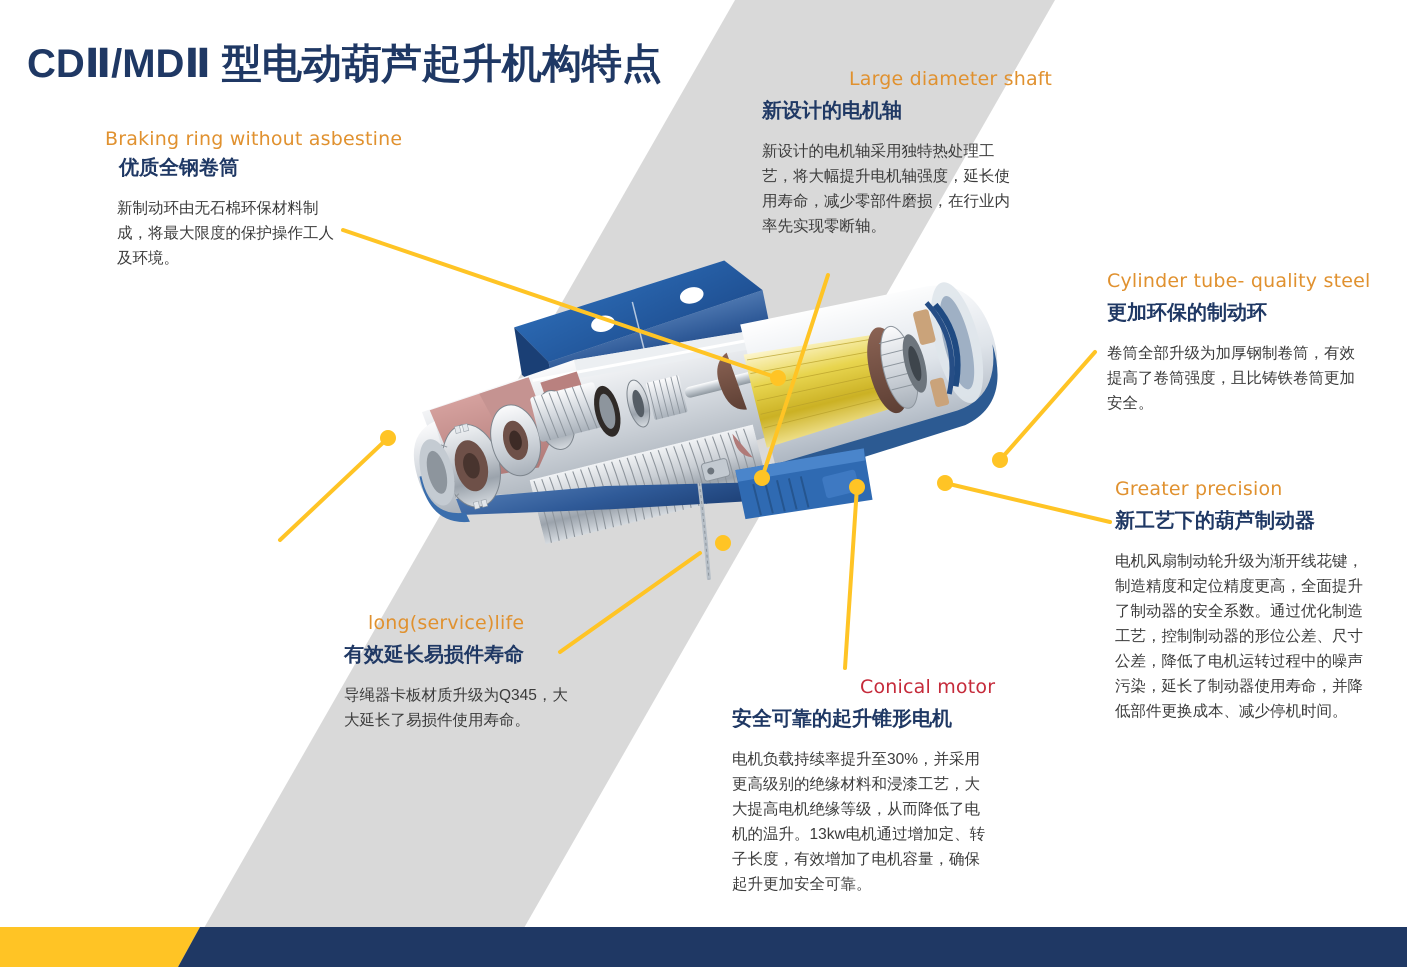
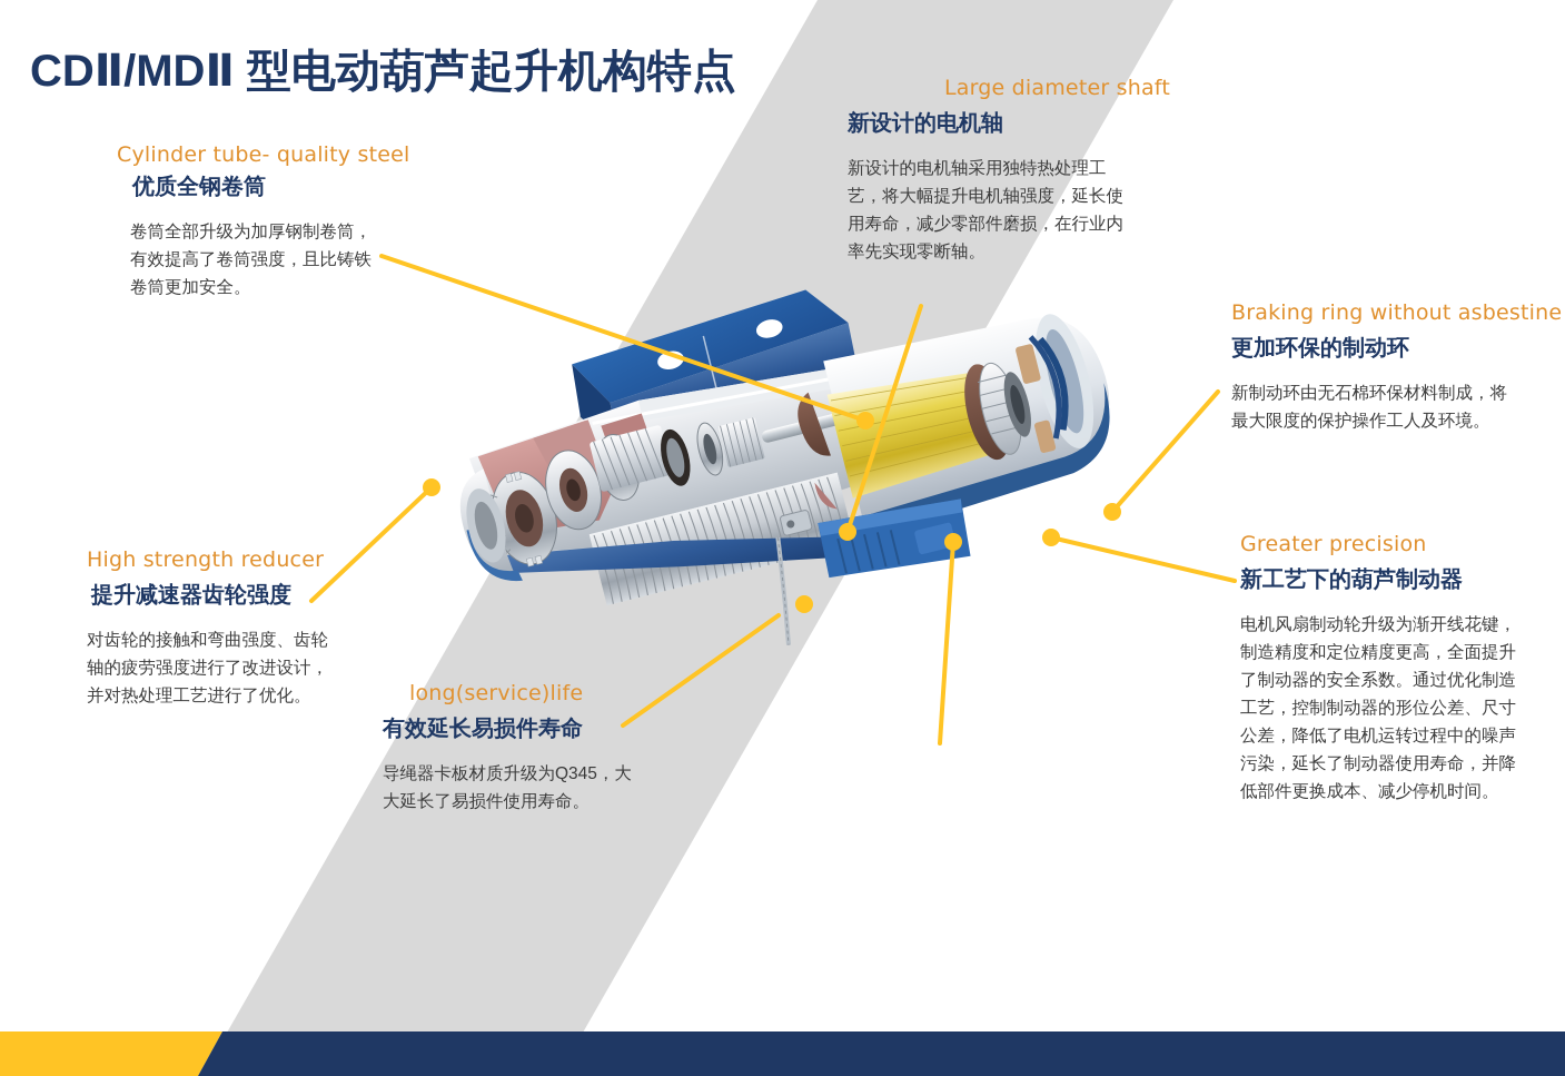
  CDⅡ/MDⅡ 型电动葫芦起升机构特点
- Braking ring without asbestine
+ Cylinder tube- quality steel
  优质全钢卷筒
- 新制动环由无石棉环保材料制成，将最大限度的保护操作工人及环境。
+ 卷筒全部升级为加厚钢制卷筒，有效提高了卷筒强度，且比铸铁卷筒更加安全。
  Large diameter shaft
  新设计的电机轴
  新设计的电机轴采用独特热处理工艺，将大幅提升电机轴强度，延长使用寿命，减少零部件磨损，在行业内率先实现零断轴。
- Cylinder tube- quality steel
+ Braking ring without asbestine
  更加环保的制动环
- 卷筒全部升级为加厚钢制卷筒，有效提高了卷筒强度，且比铸铁卷筒更加安全。
+ 新制动环由无石棉环保材料制成，将最大限度的保护操作工人及环境。
  Greater precision
  新工艺下的葫芦制动器
  电机风扇制动轮升级为渐开线花键，制造精度和定位精度更高，全面提升了制动器的安全系数。通过优化制造工艺，控制制动器的形位公差、尺寸公差，降低了电机运转过程中的噪声污染，延长了制动器使用寿命，并降低部件更换成本、减少停机时间。
+ High strength reducer
+ 提升减速器齿轮强度
+ 对齿轮的接触和弯曲强度、齿轮轴的疲劳强度进行了改进设计，并对热处理工艺进行了优化。
  long(service)life
  有效延长易损件寿命
  导绳器卡板材质升级为Q345，大大延长了易损件使用寿命。
- Conical motor
- 安全可靠的起升锥形电机
- 电机负载持续率提升至30%，并采用更高级别的绝缘材料和浸漆工艺，大大提高电机绝缘等级，从而降低了电机的温升。13kw电机通过增加定、转子长度，有效增加了电机容量，确保起升更加安全可靠。
